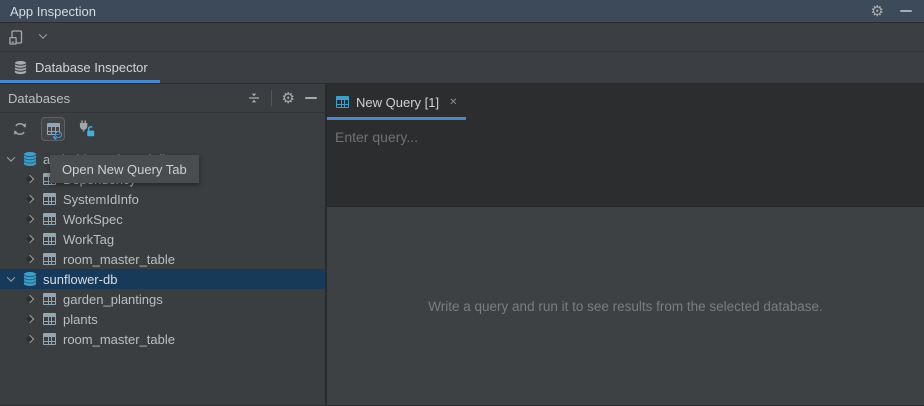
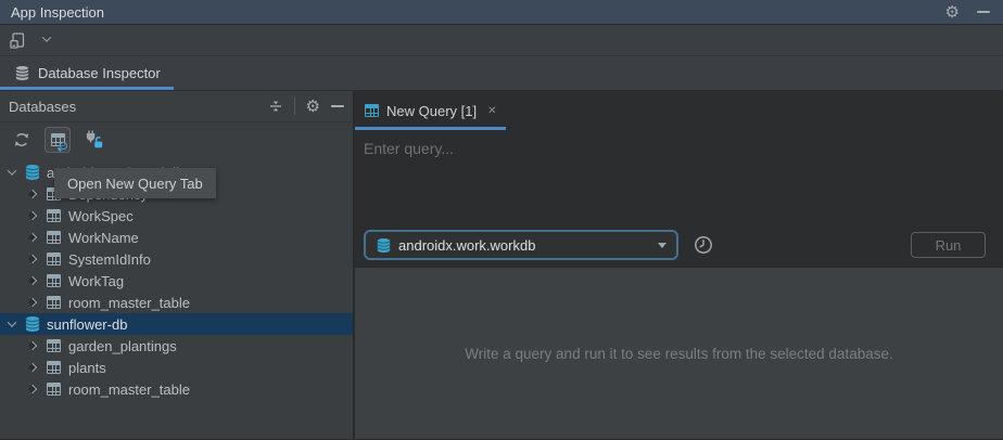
  App Inspection
  ⚙
  Database Inspector
  Databases
  ⚙
- SystemIdInfo
+ WorkSpec
+ WorkName
- WorkSpec
+ SystemIdInfo
  WorkTag
  room_master_table
  sunflower-db
  garden_plantings
  plants
  room_master_table
  Open New Query Tab
  New Query [1]
  ✕
  Enter query...
+ androidx.work.workdb
+ Run
  Write a query and run it to see results from the selected database.
